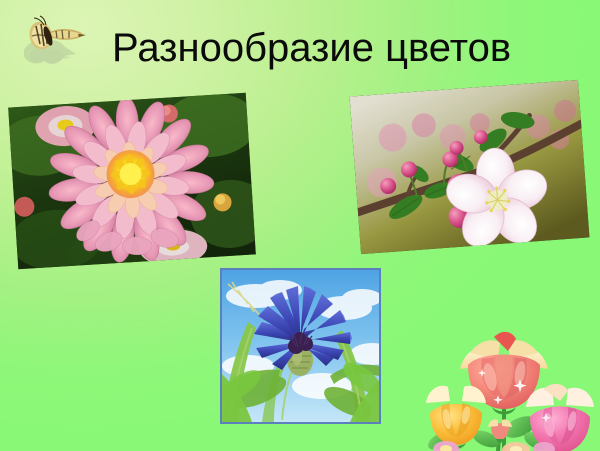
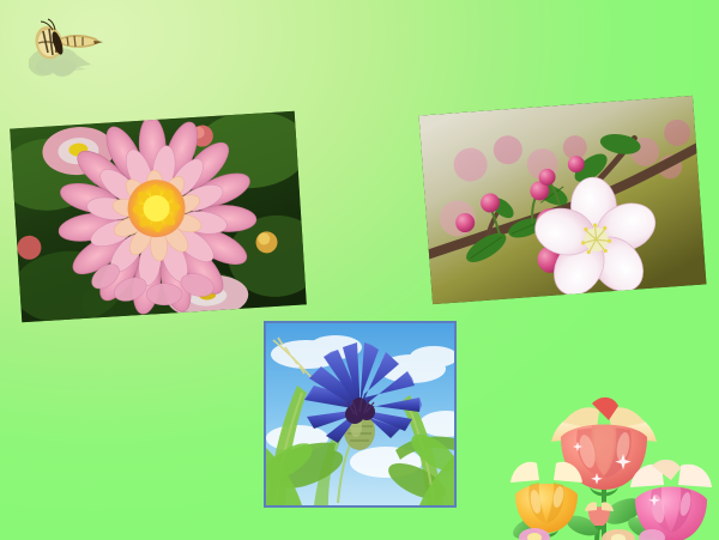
- Разнообразие цветов
